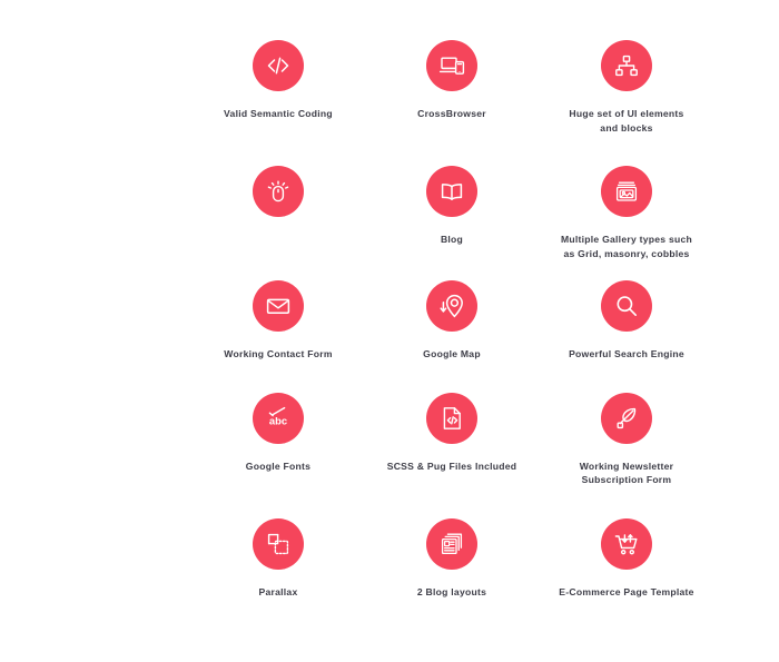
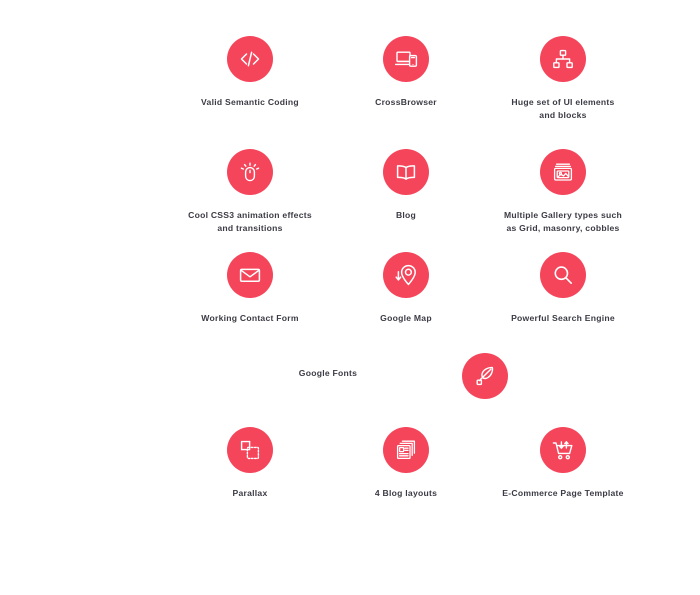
  Valid Semantic Coding
  CrossBrowser
  Huge set of UI elements
  and blocks
+ Cool CSS3 animation effects
+ and transitions
  Blog
  Multiple Gallery types such
  as Grid, masonry, cobbles
  Working Contact Form
  Google Map
  Powerful Search Engine
- abc
  Google Fonts
- SCSS & Pug Files Included
- Working Newsletter
- Subscription Form
  Parallax
- 2 Blog layouts
+ 4 Blog layouts
  E-Commerce Page Template
